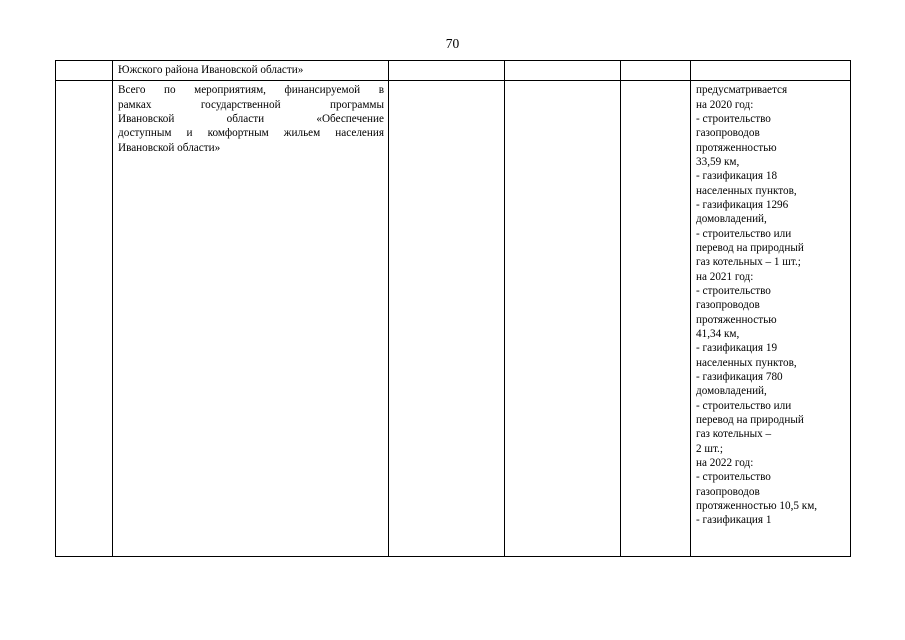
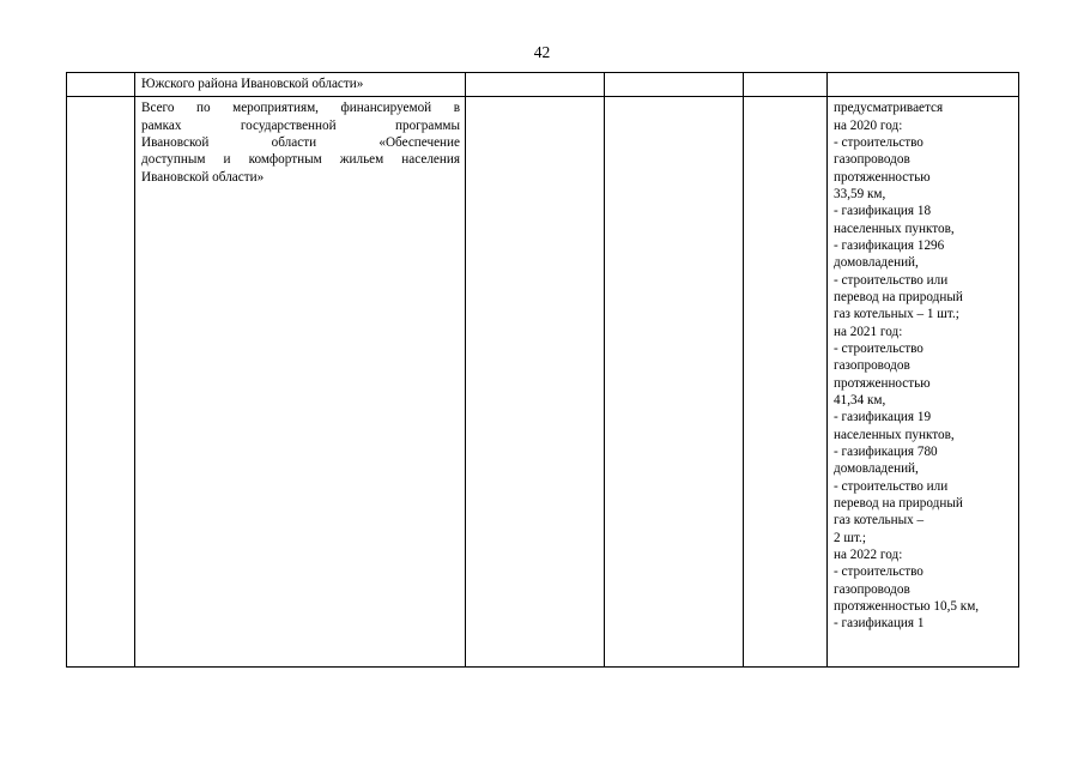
- 70
+ 42
  	Южского района Ивановской области»
  	Всего по мероприятиям, финансируемой врамках государственной программыИвановской области «Обеспечениедоступным и комфортным жильем населенияИвановской области»				предусматриваетсяна 2020 год:- строительствогазопроводовпротяженностью33,59 км,- газификация 18населенных пунктов,- газификация 1296домовладений,- строительство илиперевод на природныйгаз котельных – 1 шт.;на 2021 год:- строительствогазопроводовпротяженностью41,34 км,- газификация 19населенных пунктов,- газификация 780домовладений,- строительство илиперевод на природныйгаз котельных –2 шт.;на 2022 год:- строительствогазопроводовпротяженностью 10,5 км,- газификация 1
